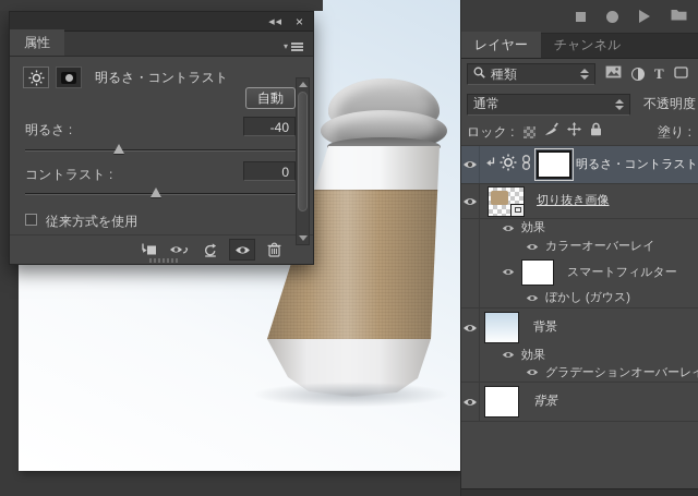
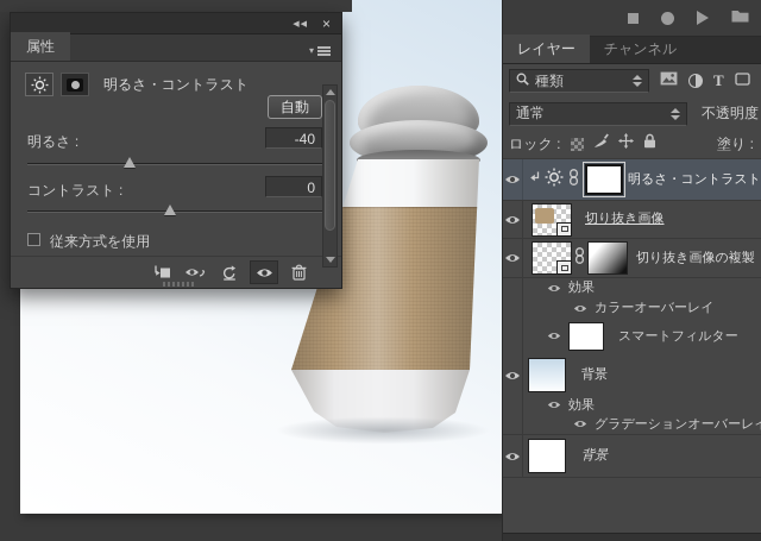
  レイヤー
  チャンネル
  種類
  T
  通常
  不透明度
  ロック :
  塗り :
  明るさ・コントラスト
  切り抜き画像
+ 切り抜き画像の複製
  効果
  カラーオーバーレイ
  スマートフィルター
- ぼかし (ガウス)
  背景
  効果
  グラデーションオーバーレ
  背景
  ×
  属性
  ▾
  明るさ・コントラスト
  自動
  明るさ :
  -40
  コントラスト :
  0
  従来方式を使用
